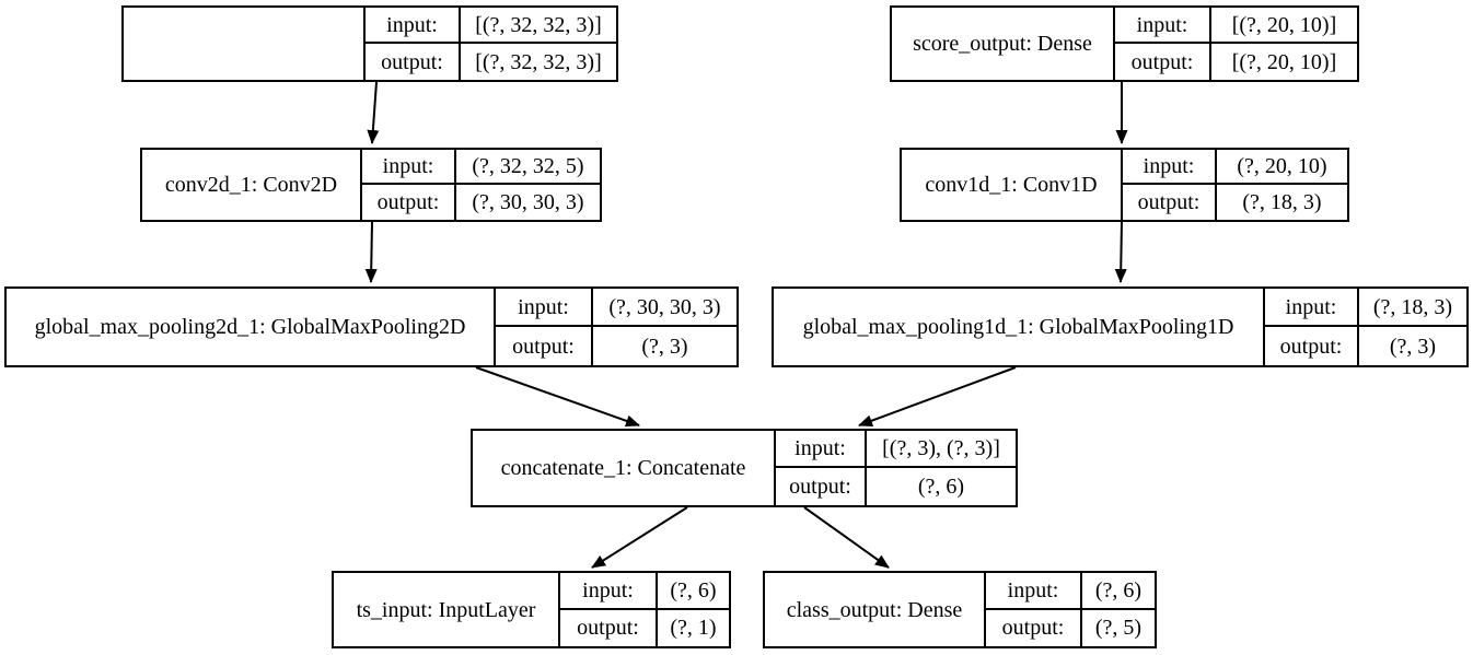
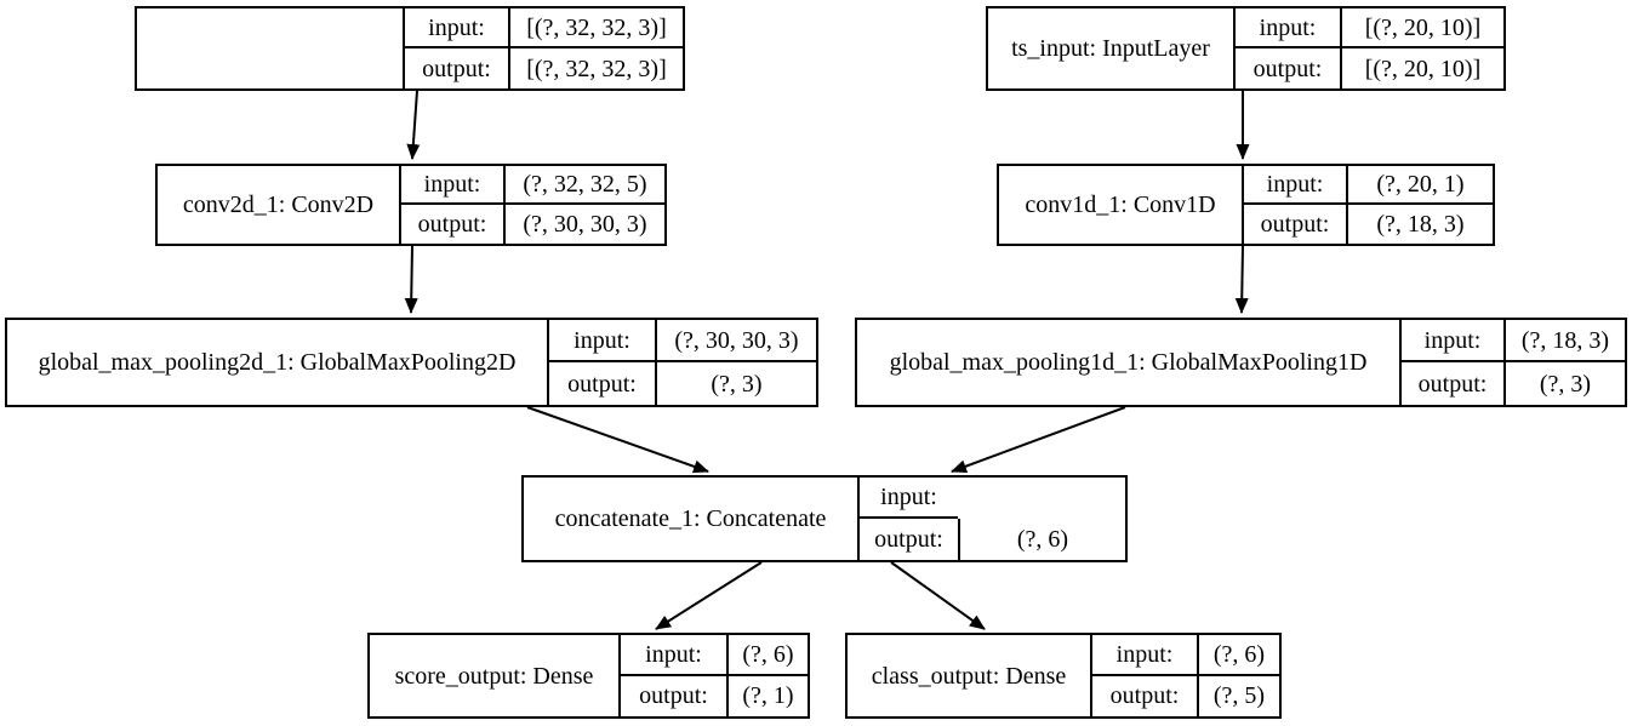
  input:
  [(?, 32, 32, 3)]
  output:
  [(?, 32, 32, 3)]
- score_output: Dense
+ ts_input: InputLayer
  input:
  [(?, 20, 10)]
  output:
  [(?, 20, 10)]
  conv2d_1: Conv2D
  input:
  (?, 32, 32, 5)
  output:
  (?, 30, 30, 3)
  conv1d_1: Conv1D
  input:
- (?, 20, 10)
+ (?, 20, 1)
  output:
  (?, 18, 3)
  global_max_pooling2d_1: GlobalMaxPooling2D
  input:
  (?, 30, 30, 3)
  output:
  (?, 3)
  global_max_pooling1d_1: GlobalMaxPooling1D
  input:
  (?, 18, 3)
  output:
  (?, 3)
  concatenate_1: Concatenate
  input:
- [(?, 3), (?, 3)]
  output:
  (?, 6)
- ts_input: InputLayer
+ score_output: Dense
  input:
  (?, 6)
  output:
  (?, 1)
  class_output: Dense
  input:
  (?, 6)
  output:
  (?, 5)
